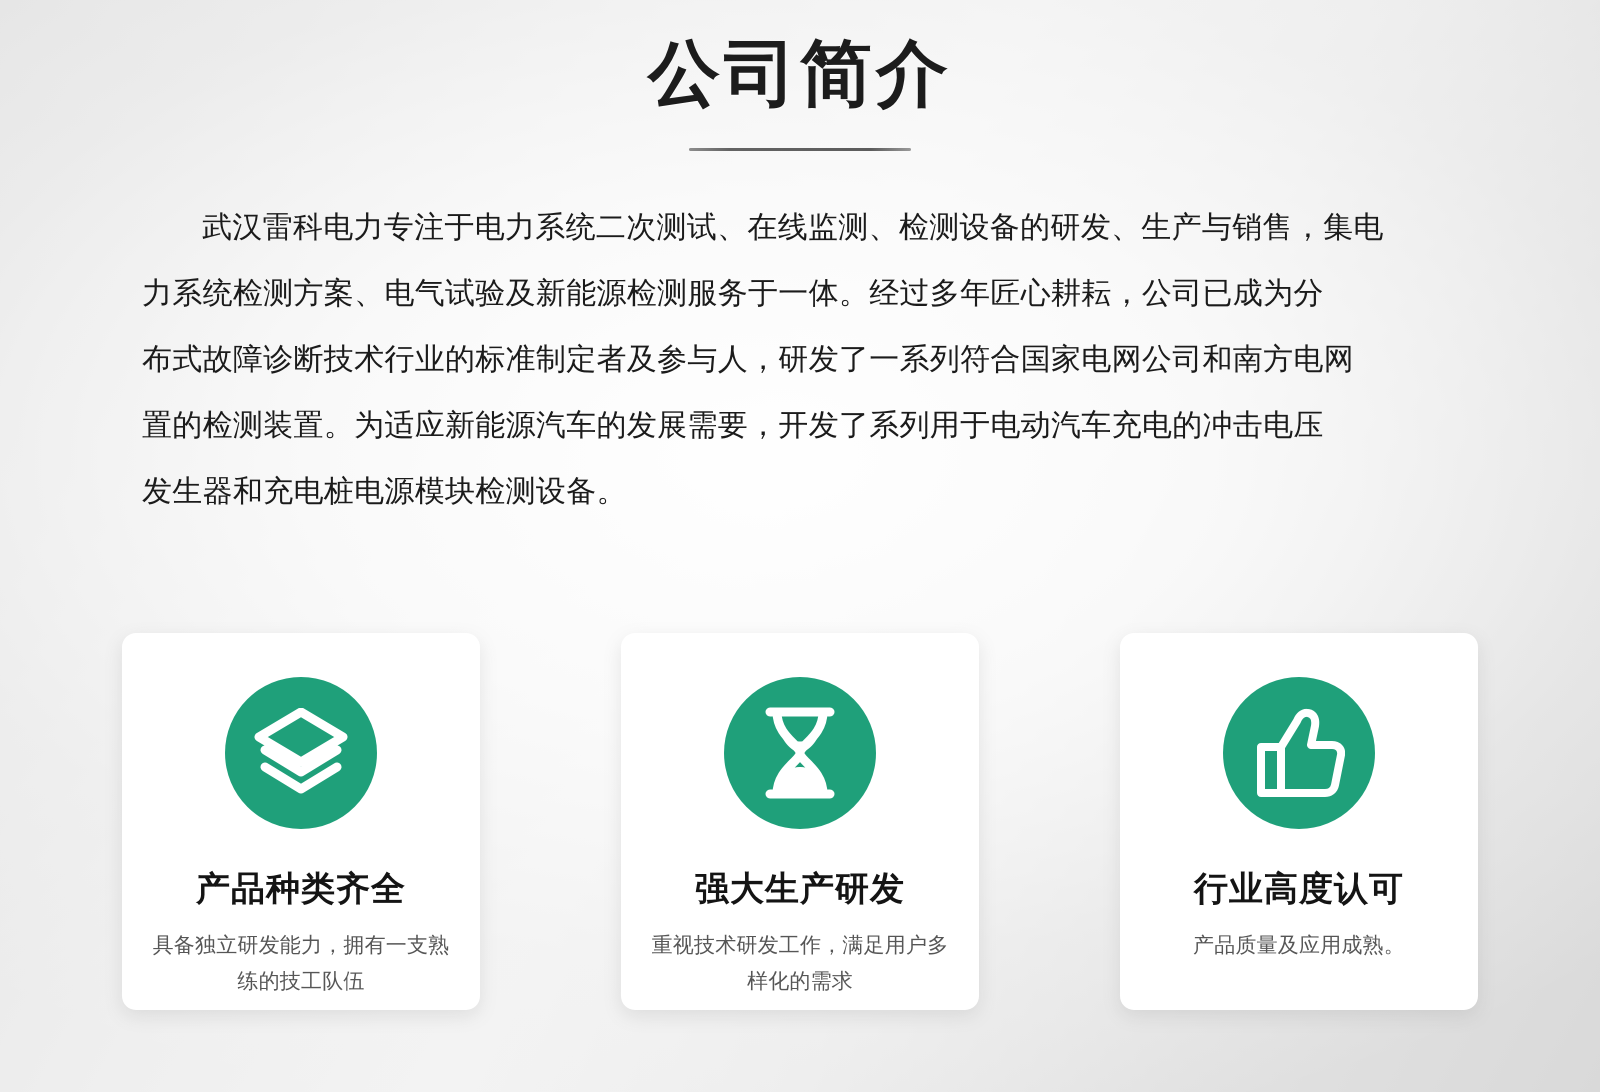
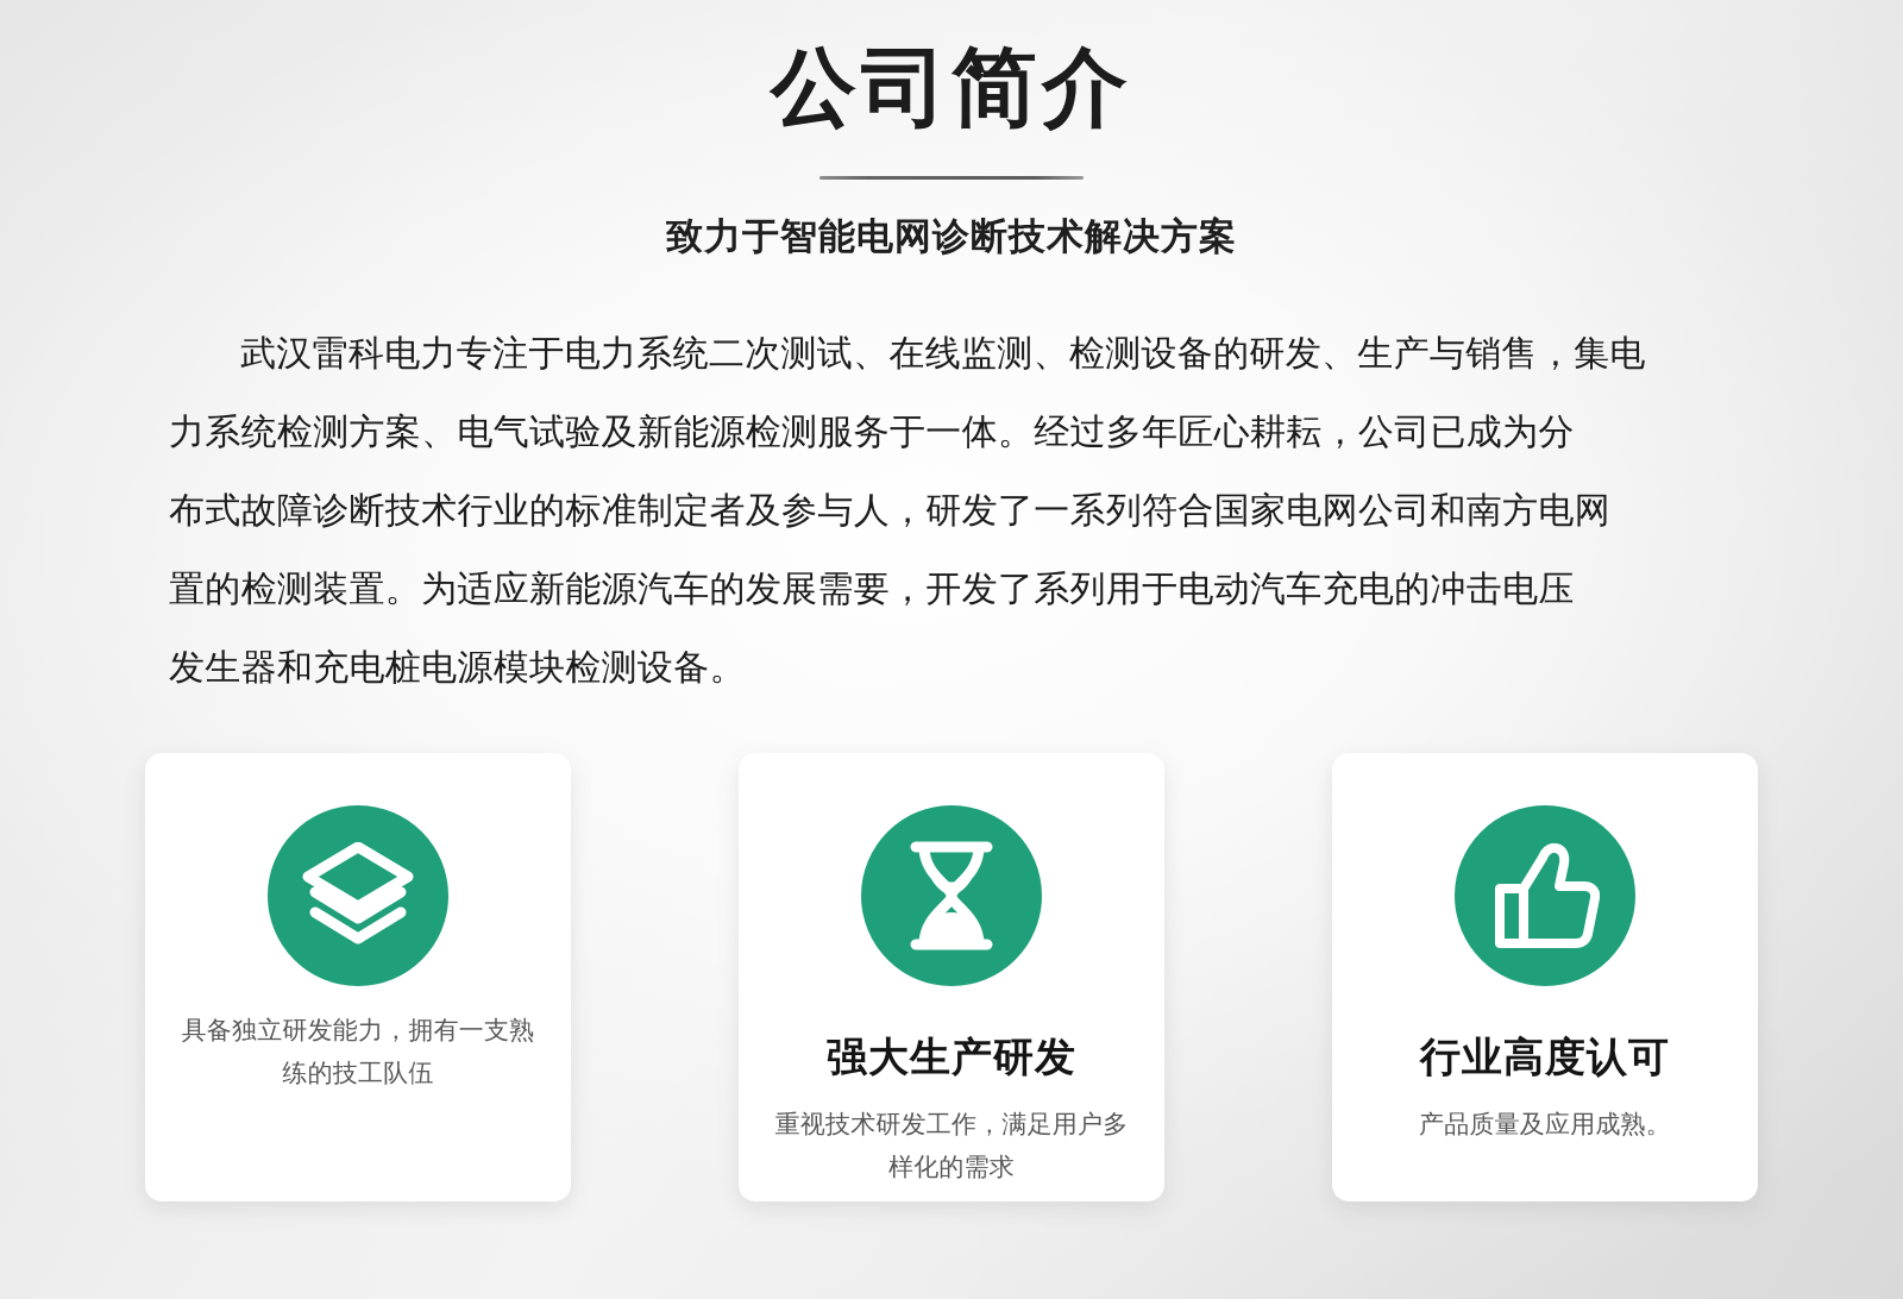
  公司简介
+ 致力于智能电网诊断技术解决方案
  武汉雷科电力专注于电力系统二次测试、在线监测、检测设备的研发、生产与销售，集电
  力系统检测方案、电气试验及新能源检测服务于一体。经过多年匠心耕耘，公司已成为分
  布式故障诊断技术行业的标准制定者及参与人，研发了一系列符合国家电网公司和南方电网
  置的检测装置。为适应新能源汽车的发展需要，开发了系列用于电动汽车充电的冲击电压
  发生器和充电桩电源模块检测设备。
- 产品种类齐全
  具备独立研发能力，拥有一支熟练的技工队伍
  强大生产研发
  重视技术研发工作，满足用户多样化的需求
  行业高度认可
  产品质量及应用成熟。
